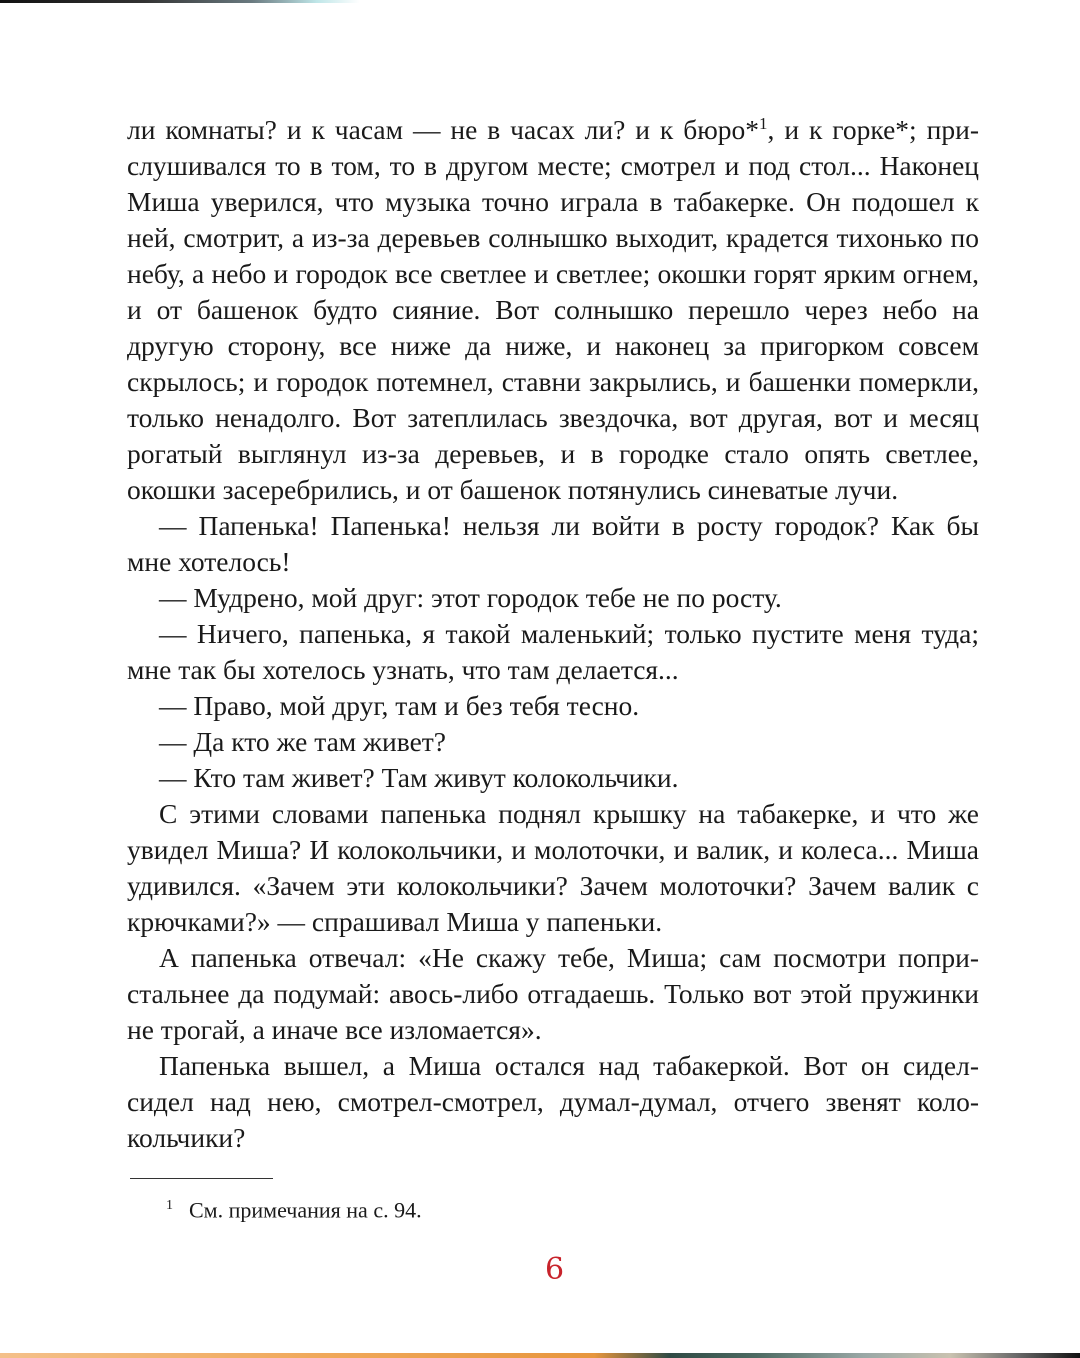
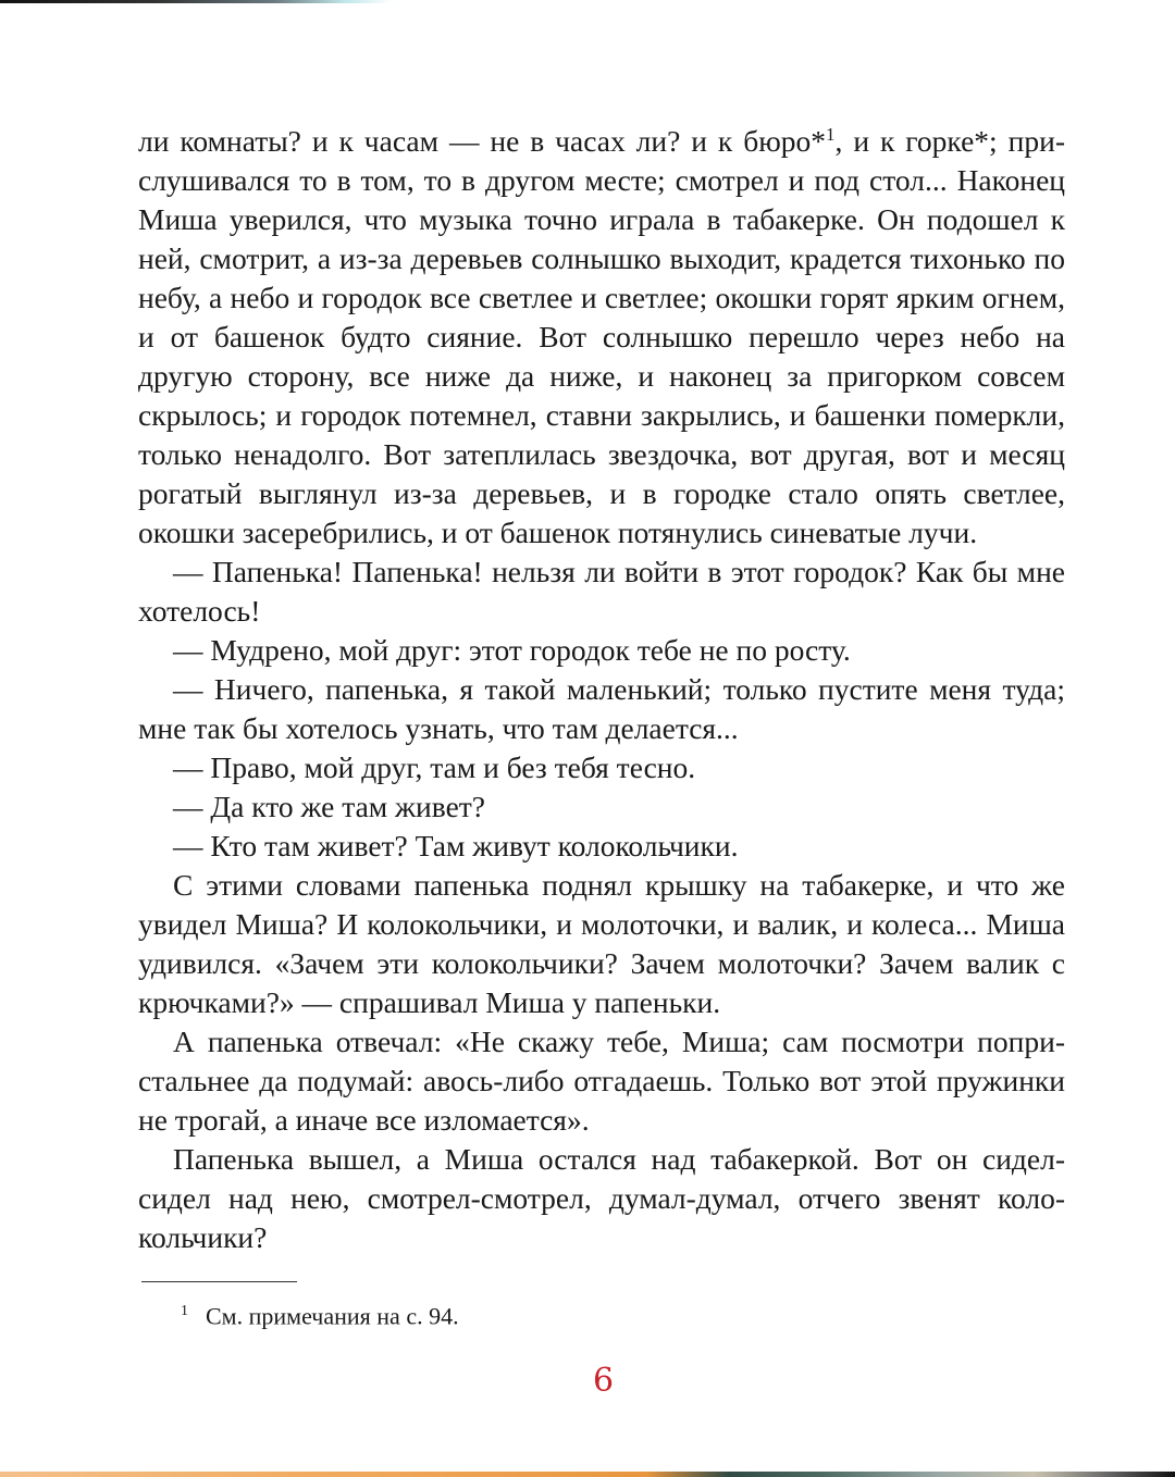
  ли комнаты? и к часам — не в часах ли? и к бюро*1, и к горке*; при­лушивался то в том, то в другом месте; смотрел и под стол... Наконец Миша уверился, что музыка точно играла в табакерке. Он подошел к ней, смотрит, а из-за деревьев солнышко выходит, крадется тихонько по небу, а небо и городок все светлее и светлее; окошки горят ярким огнем, и от башенок будто сияние. Вот солнышко перешло через небо на другую сторону, все ниже да ниже, и наконец за пригорком совсем скрылось; и городок потемнел, ставни закрылись, и башенки померкли, только ненадолго. Вот затеплилась звездочка, вот другая, вот и месяц рогатый выглянул из-за деревьев, и в городке стало опять светлее, окошки засеребрились, и от башенок потянулись синеватые лучи.
- — Папенька! Папенька! нельзя ли войти в росту городок? Как бы мне хотелось!
+ — Папенька! Папенька! нельзя ли войти в этот городок? Как бы мне хотелось!
  — Мудрено, мой друг: этот городок тебе не по росту.
  — Ничего, папенька, я такой маленький; только пустите меня туда; мне так бы хотелось узнать, что там делается...
  — Право, мой друг, там и без тебя тесно.
  — Да кто же там живет?
  — Кто там живет? Там живут колокольчики.
  С этими словами папенька поднял крышку на табакерке, и что же увидел Миша? И колокольчики, и молоточки, и валик, и колеса... Миша удивился. «Зачем эти колокольчики? Зачем молоточки? Зачем валик с крючками?» — спрашивал Миша у папеньки.
  А папенька отвечал: «Не скажу тебе, Миша; сам посмотри попри­стальнее да подумай: авось-либо отгадаешь. Только вот этой пружинки не трогай, а иначе все изломается».
  Папенька вышел, а Миша остался над табакеркой. Вот он сидел-сидел над нею, смотрел-смотрел, думал-думал, отчего звенят коло­кольчики?
  1 См. примечания на с. 94.
  6
